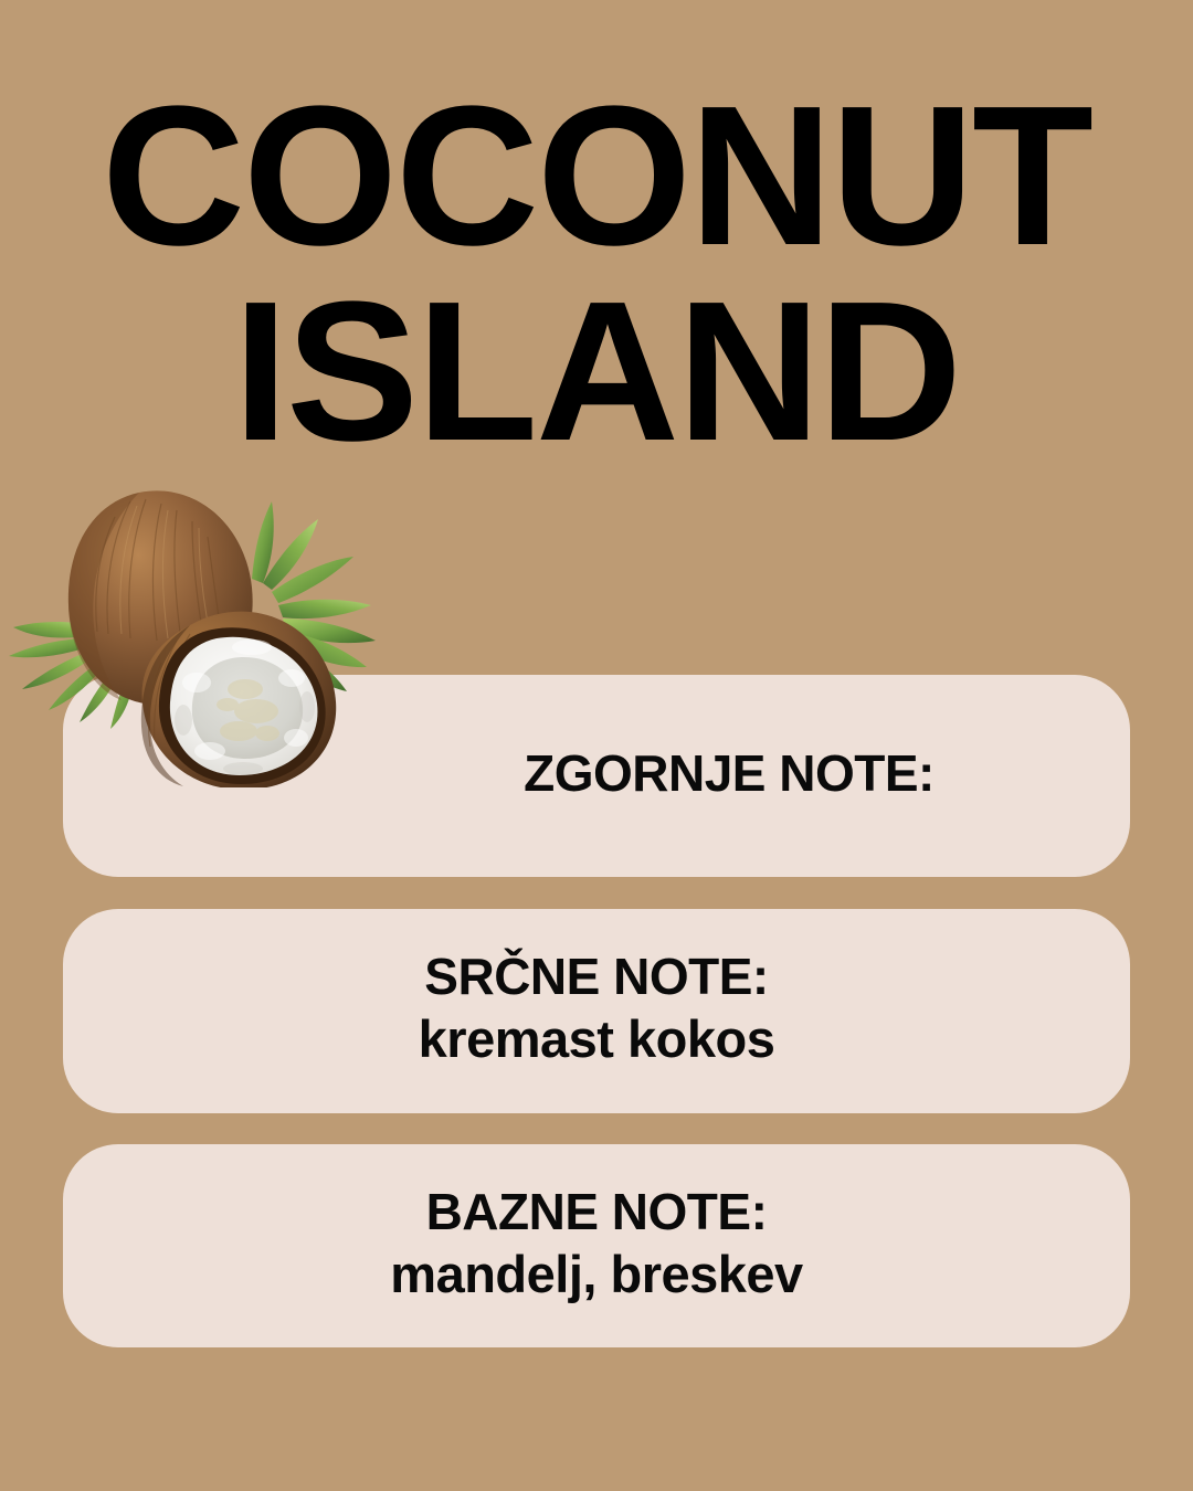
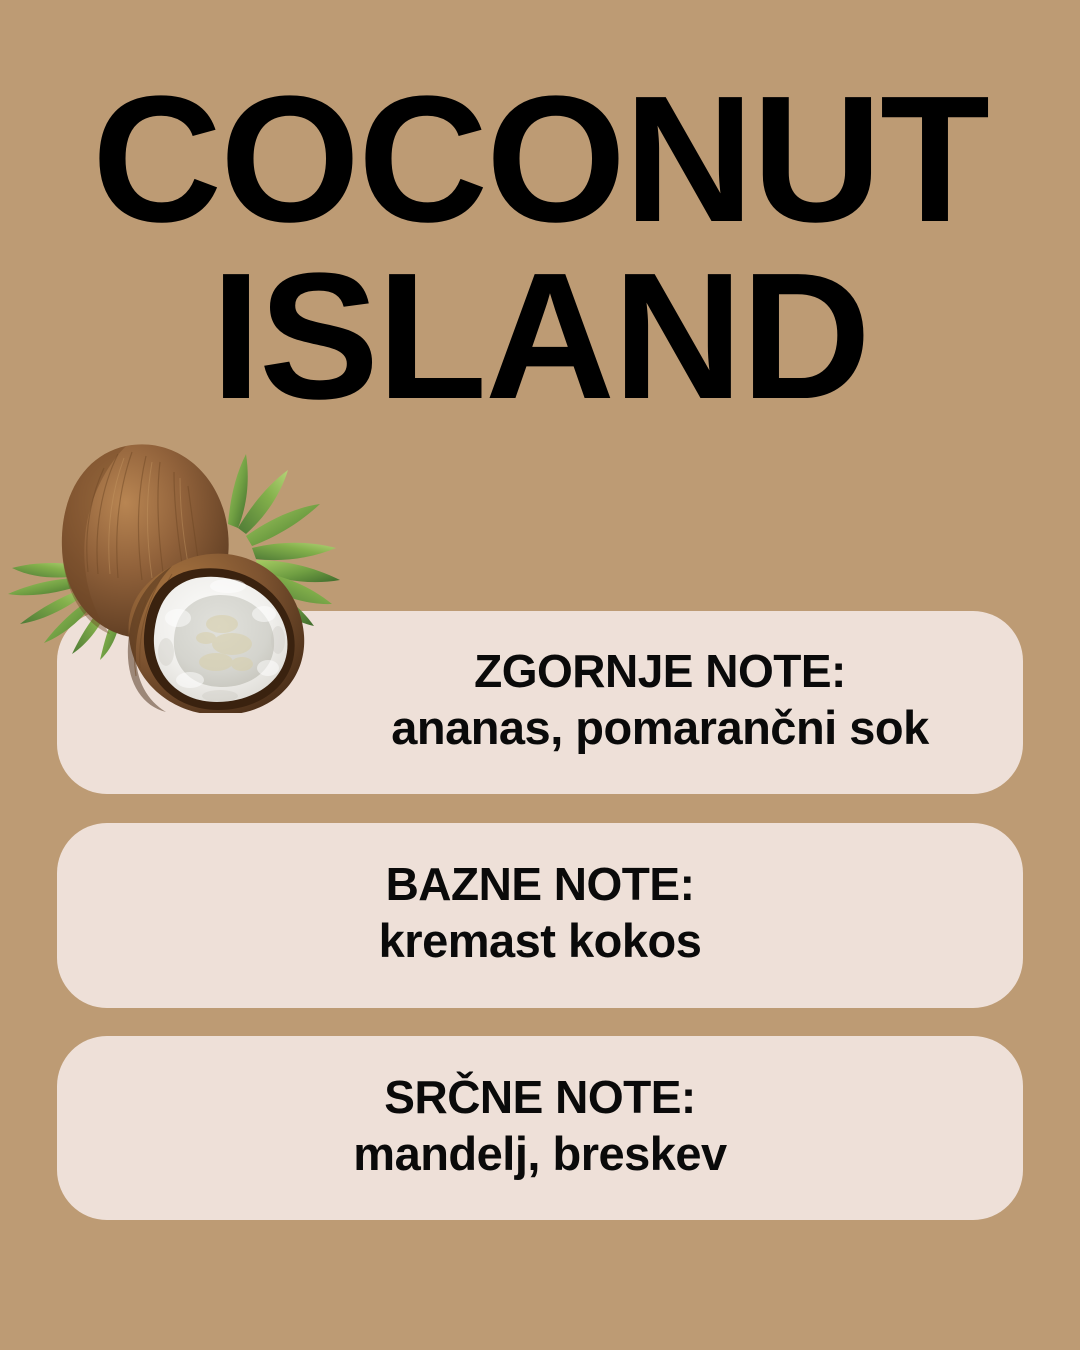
  COCONUT
  ISLAND
  ZGORNJE NOTE:
+ ananas, pomarančni sok
- SRČNE NOTE:
+ BAZNE NOTE:
  kremast kokos
- BAZNE NOTE:
+ SRČNE NOTE:
  mandelj, breskev
